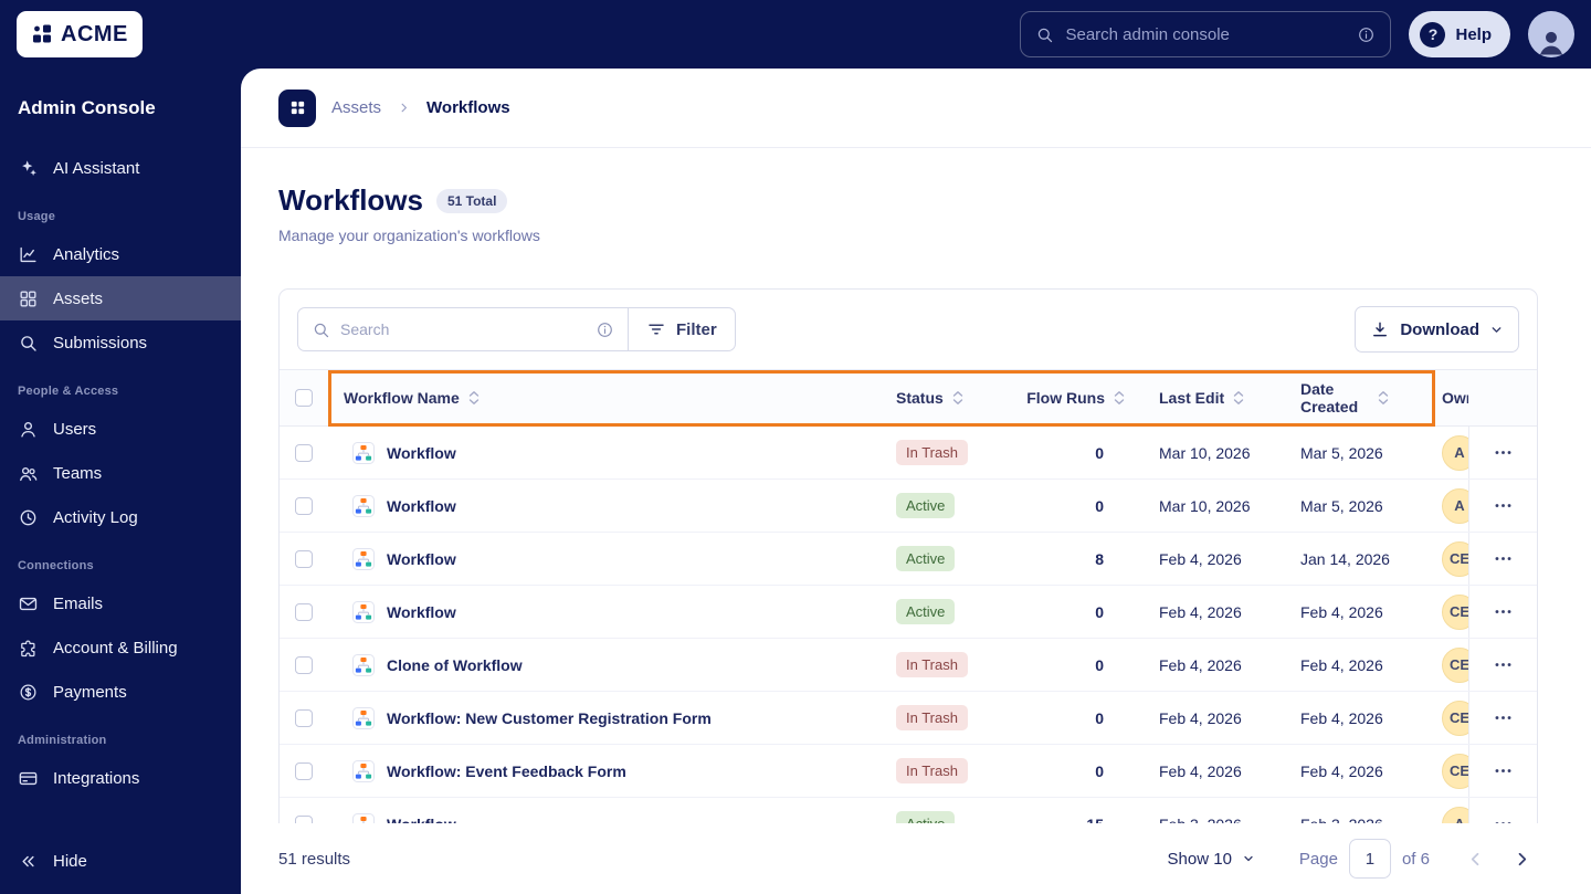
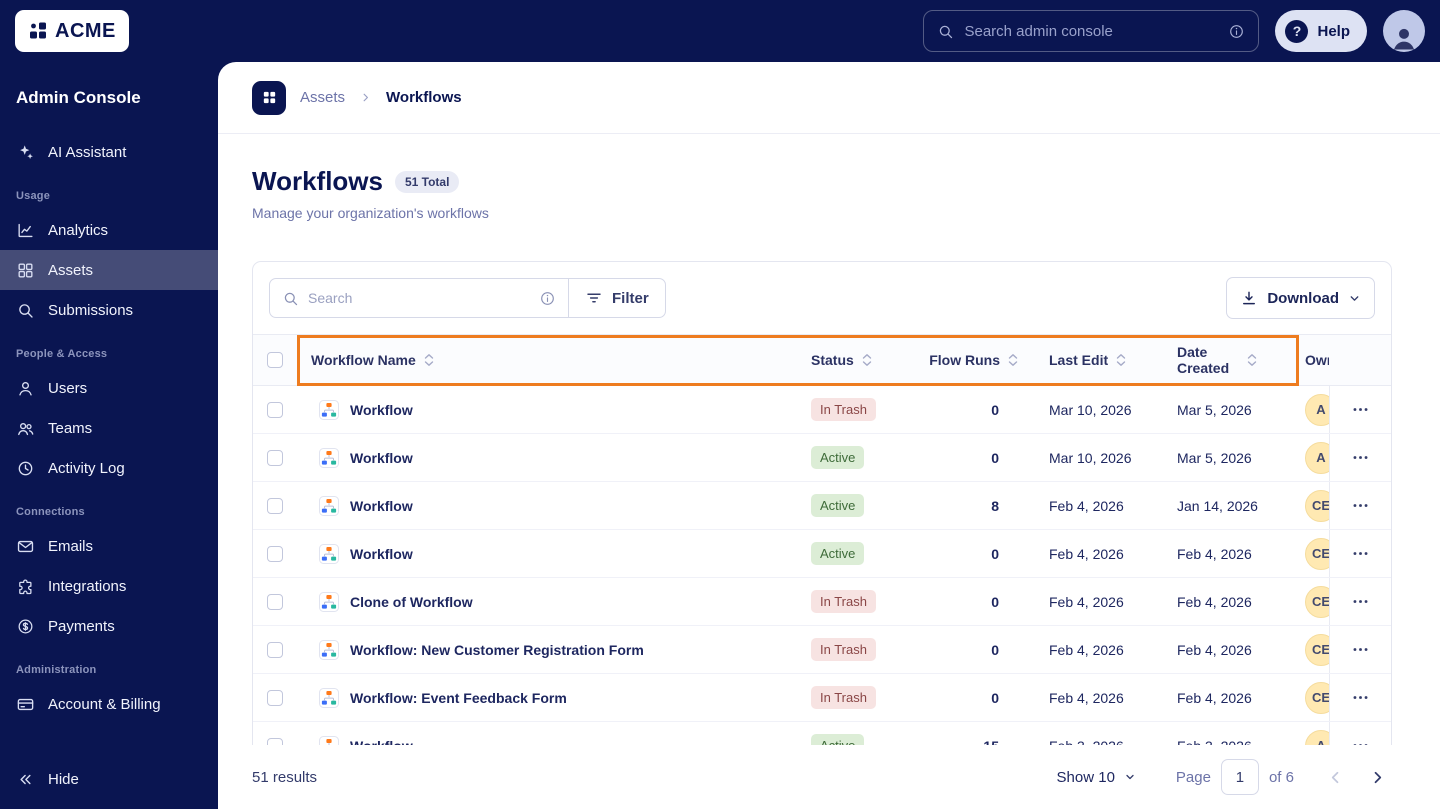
  ACME
  Search admin console
  ?
  Help
  Admin Console
  AI Assistant
  Usage
  Analytics
  Assets
  Submissions
  People & Access
  Users
  Teams
  Activity Log
  Connections
  Emails
- Account & Billing
+ Integrations
  Payments
  Administration
- Integrations
+ Account & Billing
  Hide
  Assets
  Workflows
  Workflows
  51 Total
  Manage your organization's workflows
  Search
  Filter
  Download
  Workflow Name
  Status
  Flow Runs
  Last Edit
  Date Created
  Workflow
  In Trash
  0
  Mar 10, 2026
  Mar 5, 2026
  A
  Workflow
  Active
  0
  Mar 10, 2026
  Mar 5, 2026
  A
  Workflow
  Active
  8
  Feb 4, 2026
  Jan 14, 2026
  CE
  Workflow
  Active
  0
  Feb 4, 2026
  Feb 4, 2026
  CE
  Clone of Workflow
  In Trash
  0
  Feb 4, 2026
  Feb 4, 2026
  CE
  Workflow: New Customer Registration Form
  In Trash
  0
  Feb 4, 2026
  Feb 4, 2026
  CE
  Workflow: Event Feedback Form
  In Trash
  0
  Feb 4, 2026
  Feb 4, 2026
  CE
  51 results
  Show 10
  Page
  1
  of 6
